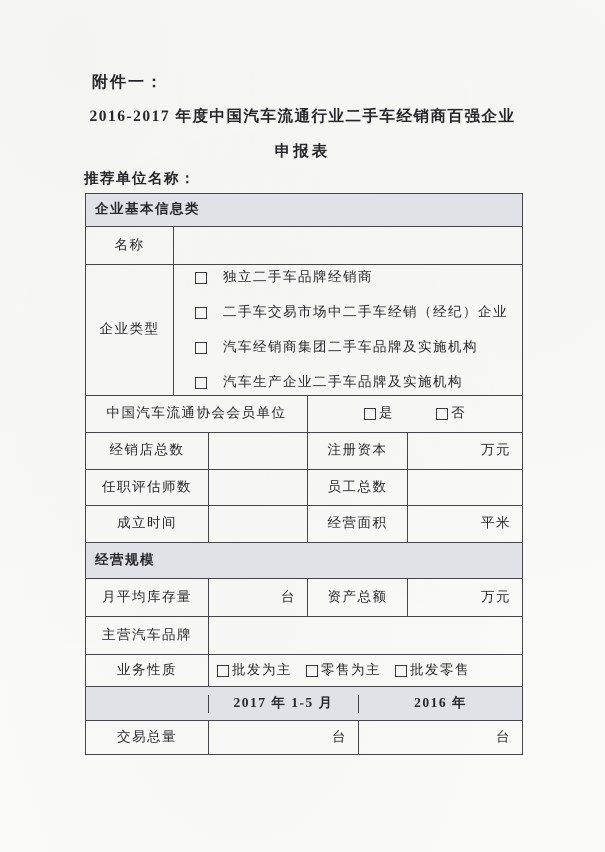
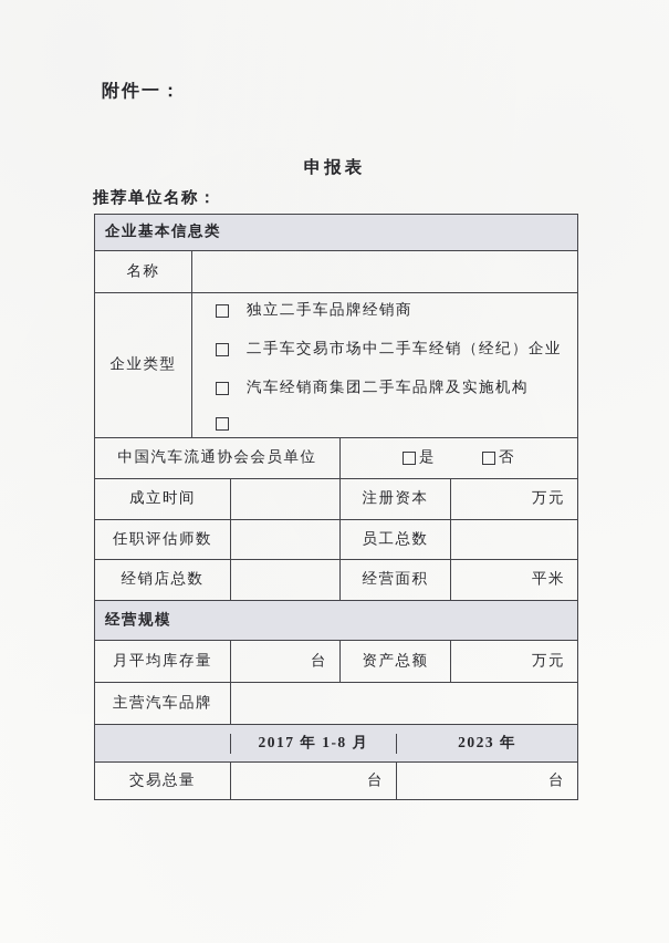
  附件一：
- 2016-2017 年度中国汽车流通行业二手车经销商百强企业
  申报表
  推荐单位名称：
  企业基本信息类
  名称
  企业类型
  独立二手车品牌经销商
  二手车交易市场中二手车经销（经纪）企业
  汽车经销商集团二手车品牌及实施机构
- 汽车生产企业二手车品牌及实施机构
  中国汽车流通协会会员单位
  是
  否
- 经销店总数
+ 成立时间
  注册资本
  万元
  任职评估师数
  员工总数
- 成立时间
+ 经销店总数
  经营面积
  平米
  经营规模
  月平均库存量
  台
  资产总额
  万元
  主营汽车品牌
- 业务性质
- 批发为主
- 零售为主
- 批发零售
- 2017 年 1-5 月
+ 2017 年 1-8 月
- 2016 年
+ 2023 年
  交易总量
  台
  台
